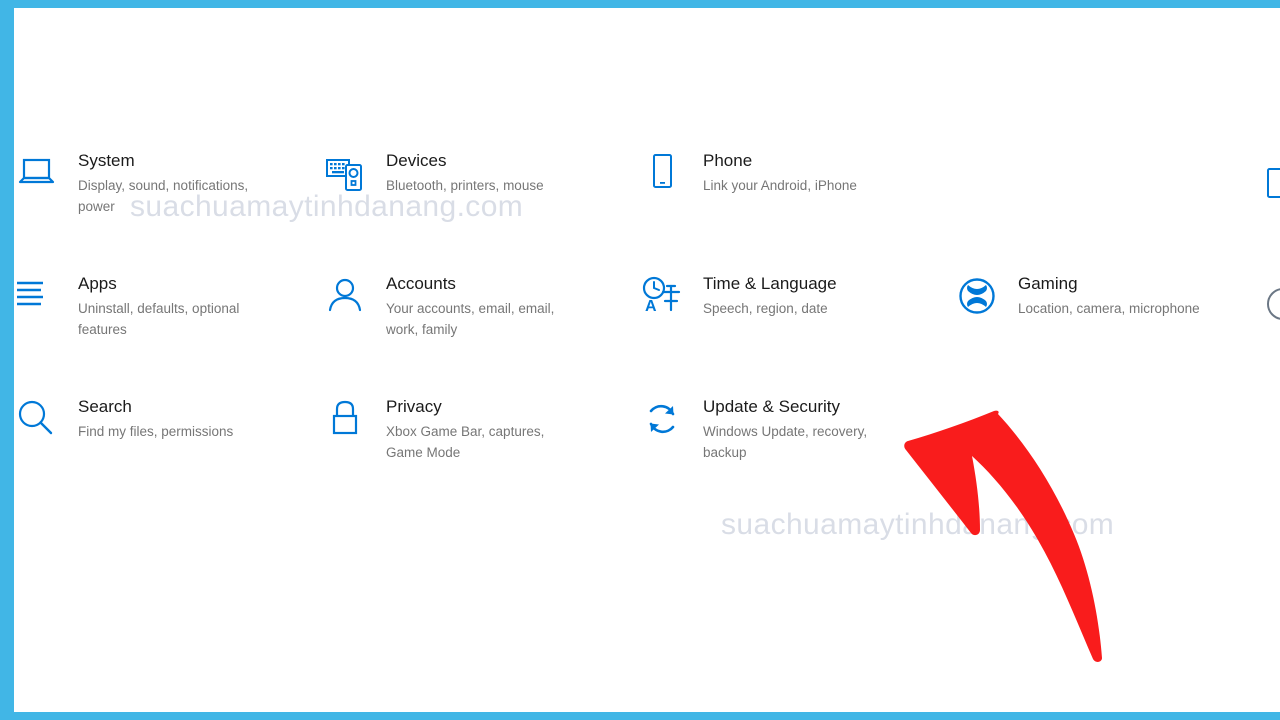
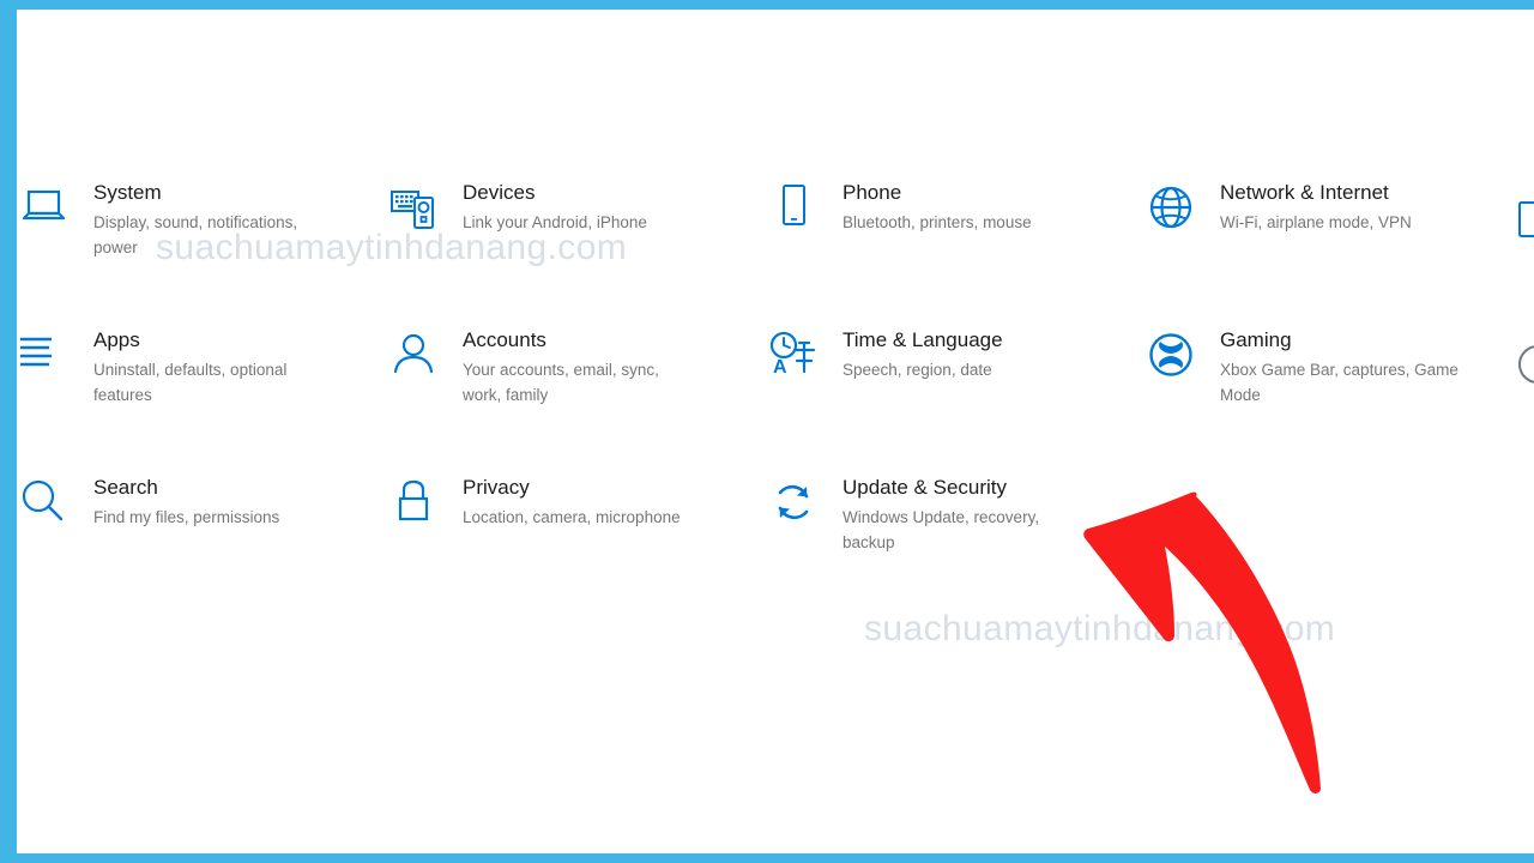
  System
  Display, sound, notifications, power
  Devices
- Bluetooth, printers, mouse
+ Link your Android, iPhone
  Phone
- Link your Android, iPhone
+ Bluetooth, printers, mouse
+ Network & Internet
+ Wi-Fi, airplane mode, VPN
  Apps
  Uninstall, defaults, optional features
  Accounts
- Your accounts, email, email, work, family
+ Your accounts, email, sync, work, family
  A
  Time & Language
  Speech, region, date
  Gaming
- Location, camera, microphone
+ Xbox Game Bar, captures, Game Mode
  Search
  Find my files, permissions
  Privacy
- Xbox Game Bar, captures, Game Mode
+ Location, camera, microphone
  Update & Security
  Windows Update, recovery, backup
  suachuamaytinhdanang.com
  suachuamaytinhdnanom
